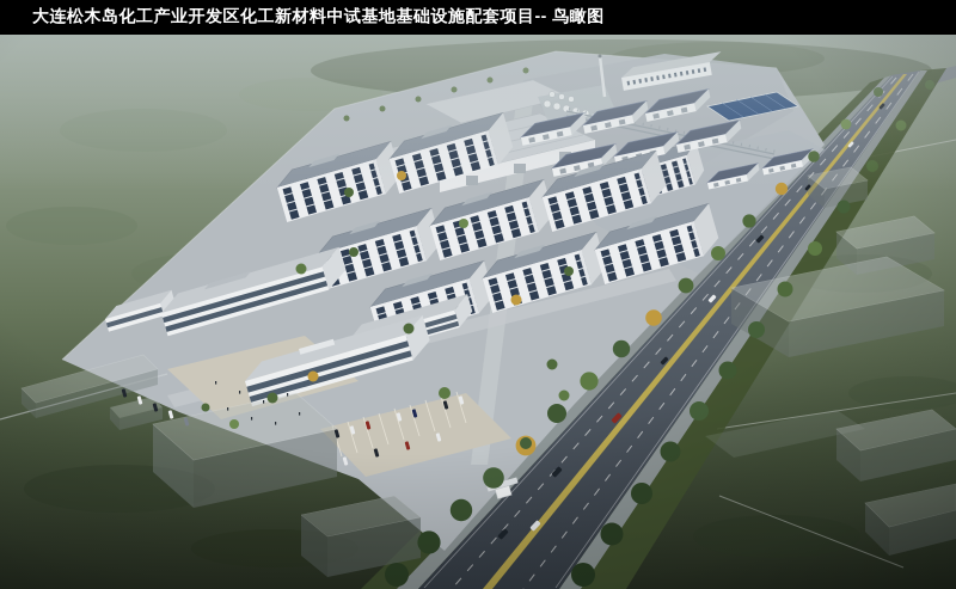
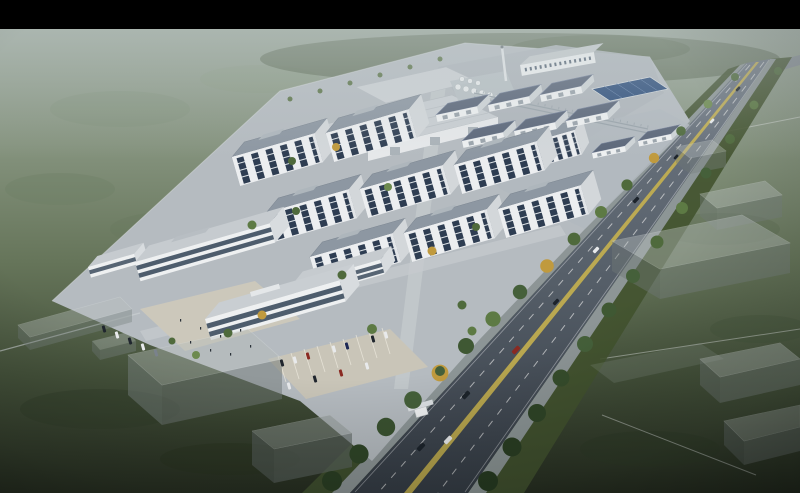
- 大连松木岛化工产业开发区化工新材料中试基地基础设施配套项目-- 鸟瞰图
